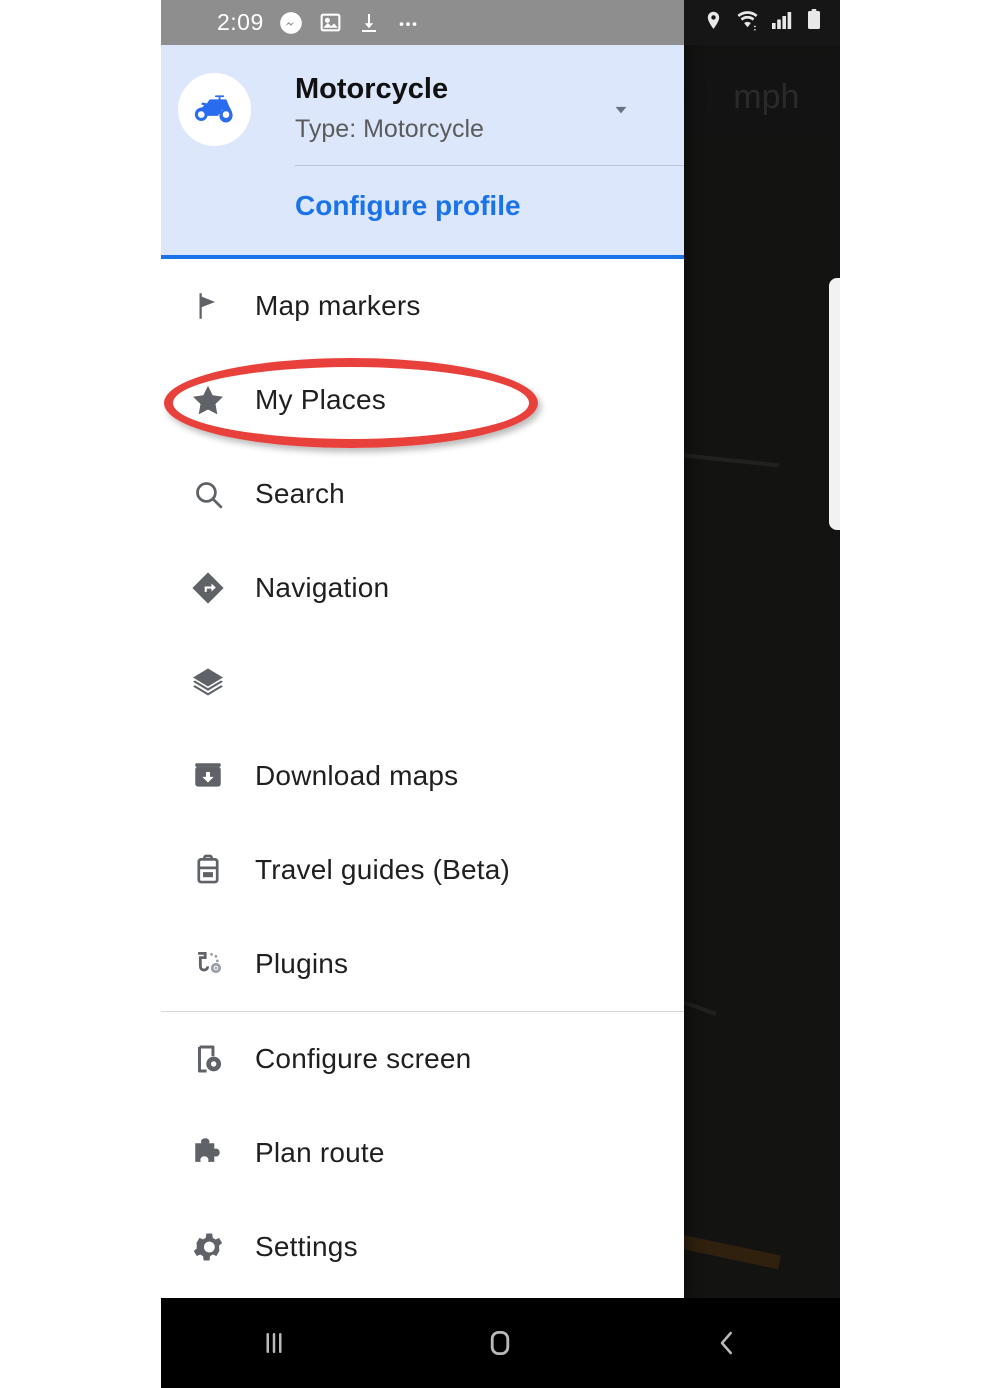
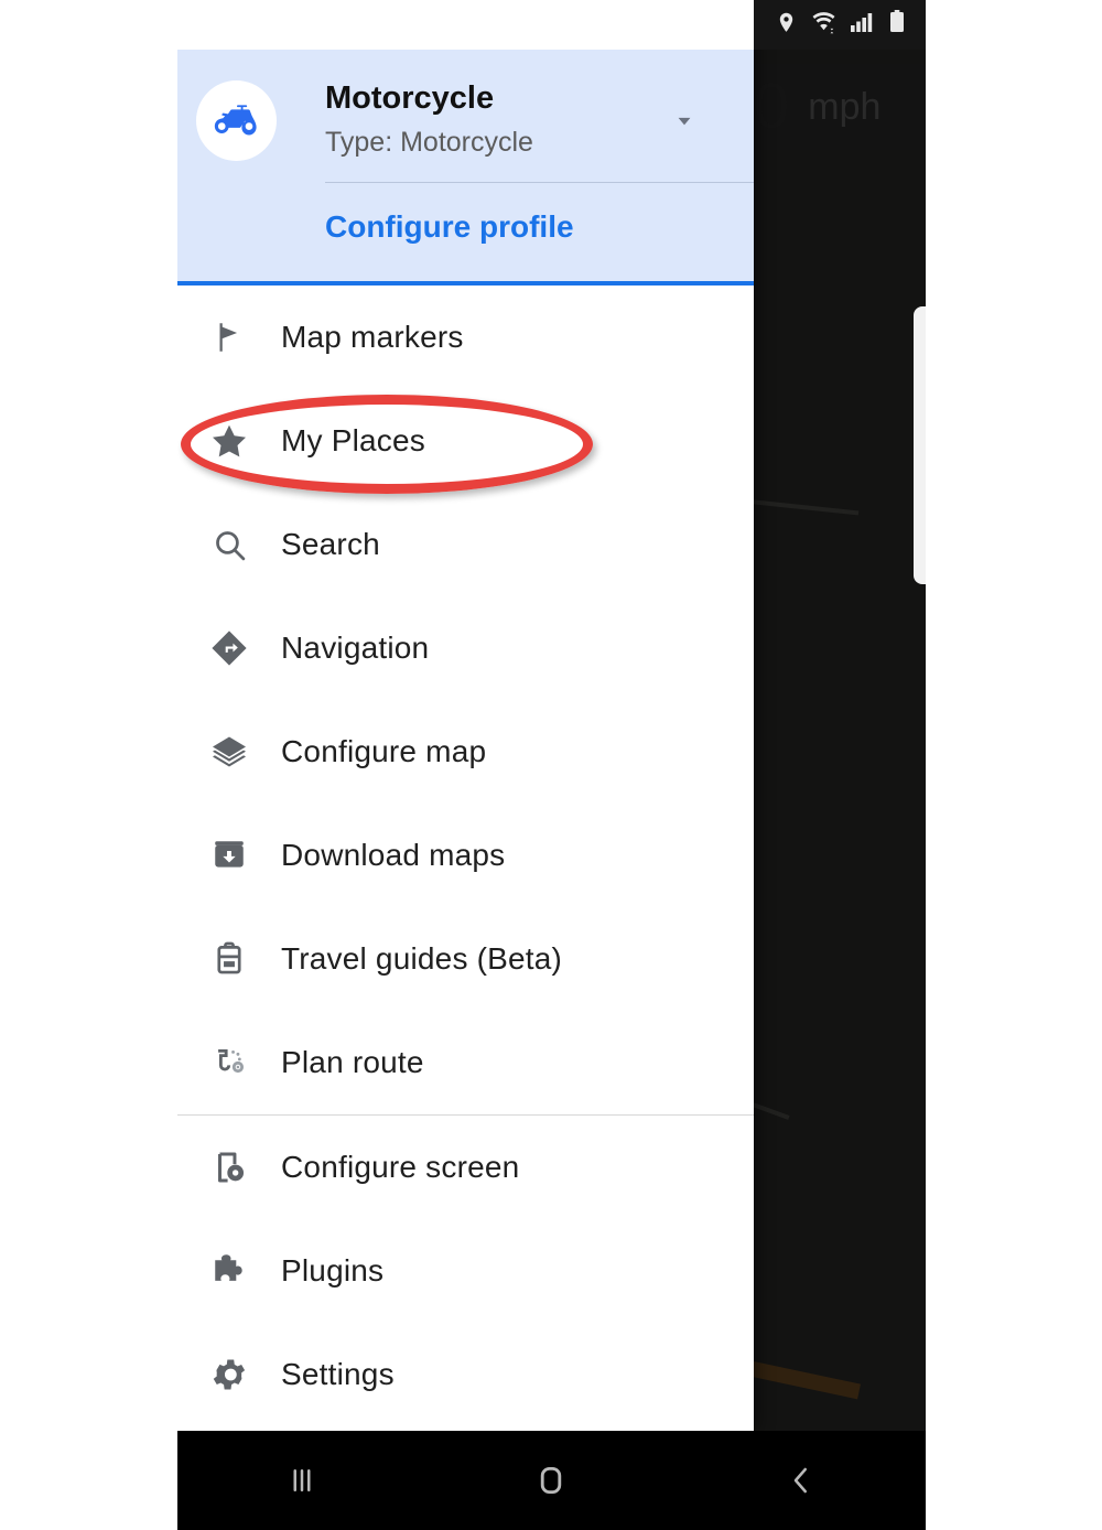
  Motorcycle
  Type: Motorcycle
  Configure profile
  Map markers
  My Places
  Search
  Navigation
+ Configure map
  Download maps
  Travel guides (Beta)
- Plugins
+ Plan route
  Configure screen
- Plan route
+ Plugins
  Settings
- 2:09
